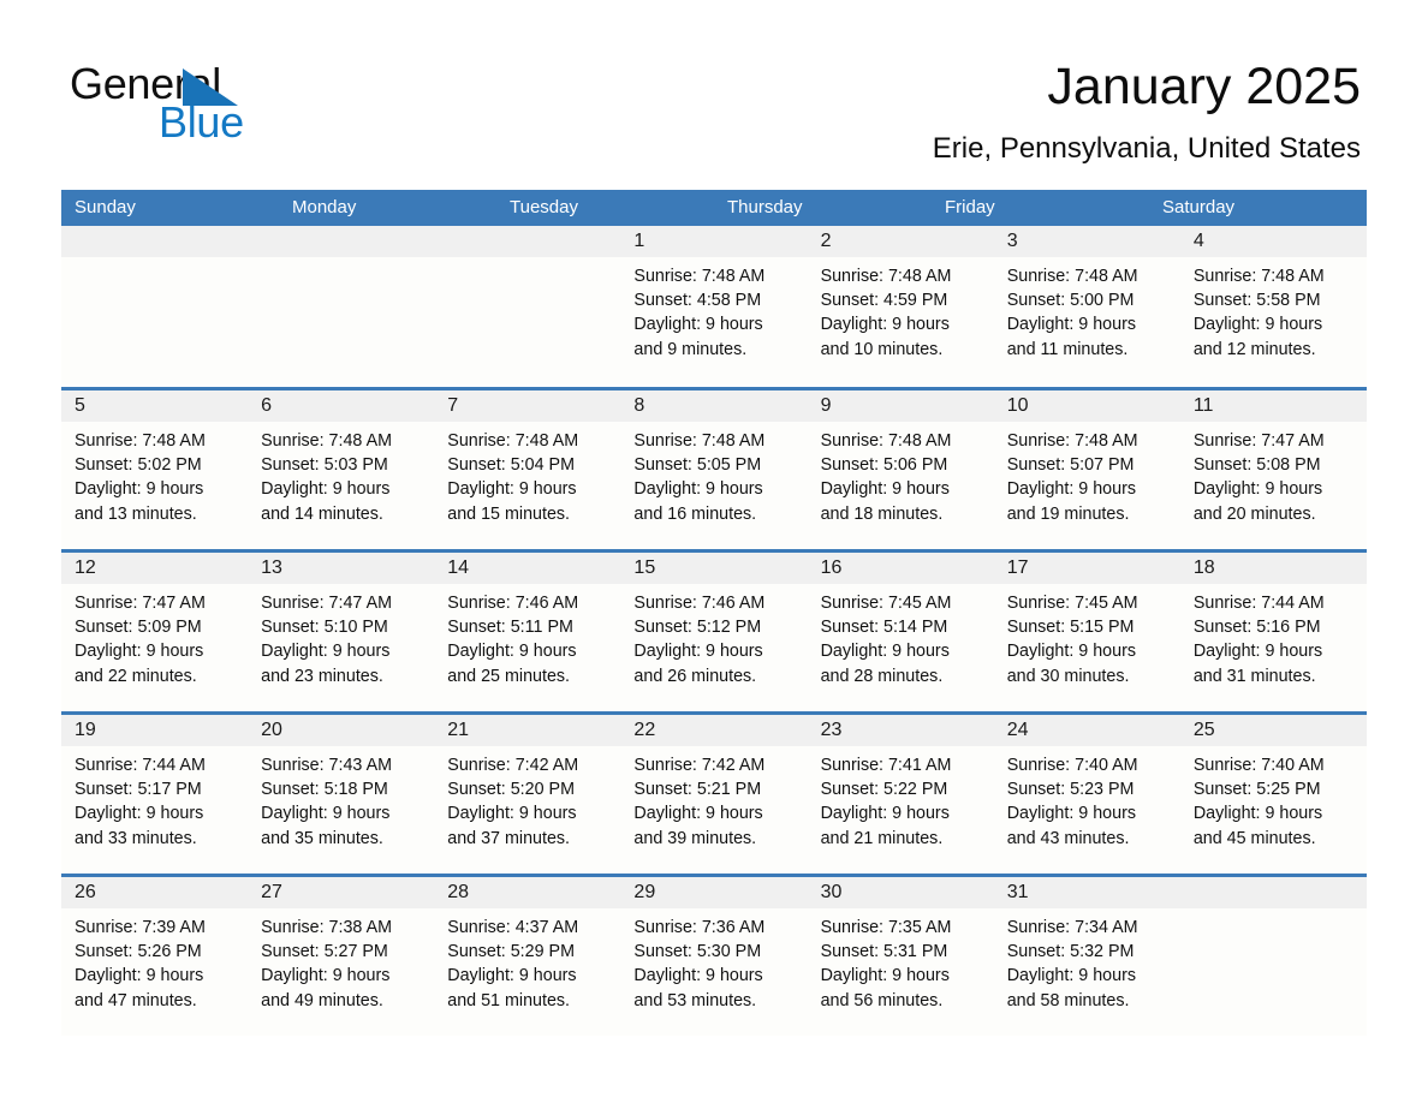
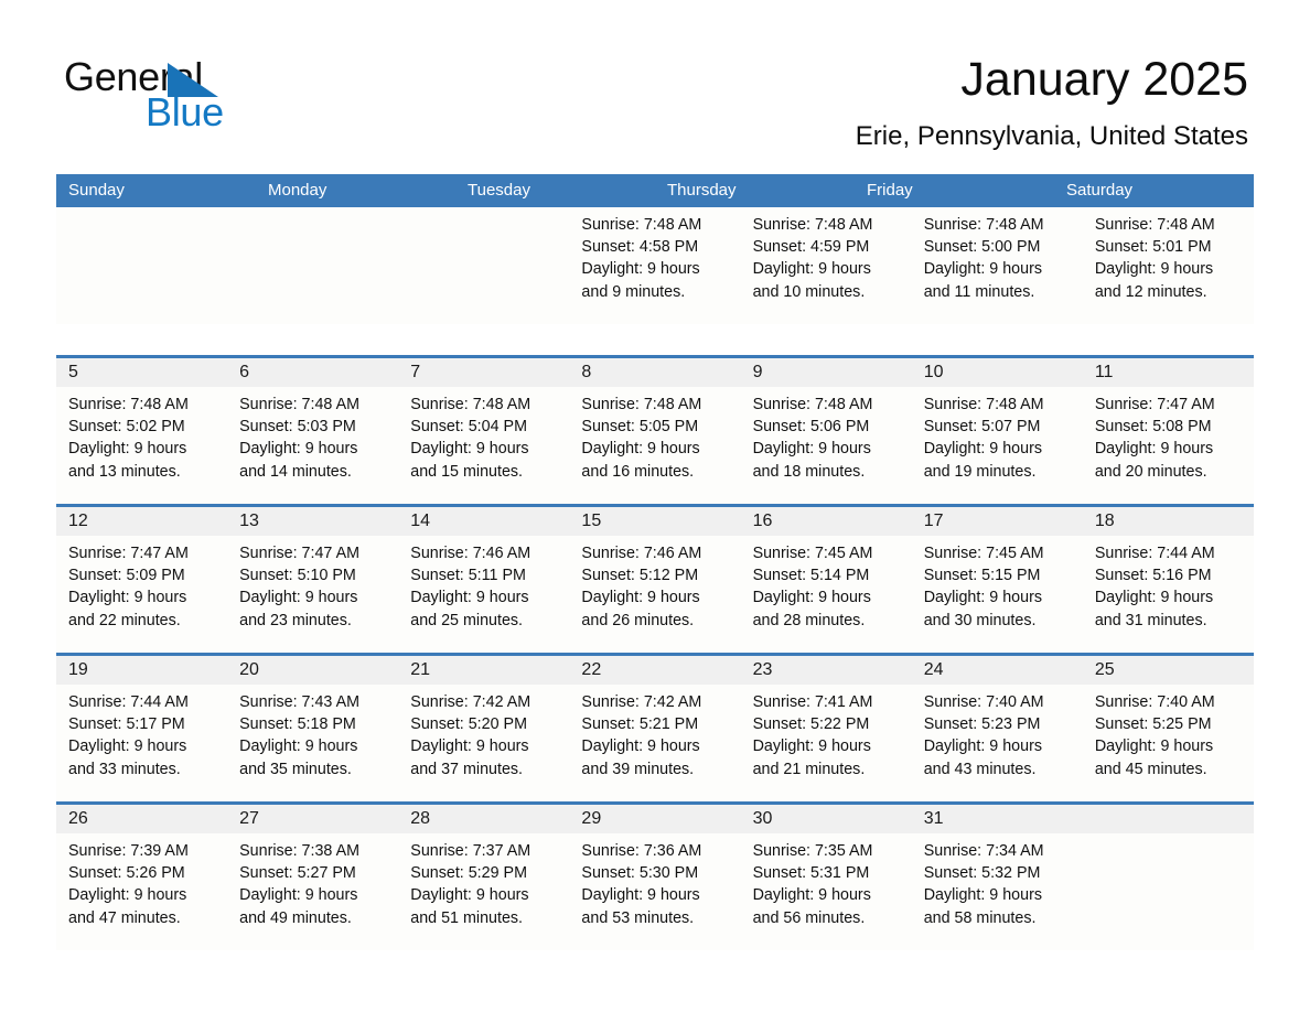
  Generl
  Blue
  January 2025
  Erie, Pennsylvania, United States
  Sunday
  Monday
  Tuesday
  Thursday
  Friday
  Saturday
- 1
- 2
- 3
- 4
  Sunrise: 7:48 AM
  Sunset: 4:58 PM
  Daylight: 9 hours
  and 9 minutes.
  Sunrise: 7:48 AM
  Sunset: 4:59 PM
  Daylight: 9 hours
  and 10 minutes.
  Sunrise: 7:48 AM
  Sunset: 5:00 PM
  Daylight: 9 hours
  and 11 minutes.
  Sunrise: 7:48 AM
- Sunset: 5:58 PM
+ Sunset: 5:01 PM
  Daylight: 9 hours
  and 12 minutes.
  5
  6
  7
  8
  9
  10
  11
  Sunrise: 7:48 AM
  Sunset: 5:02 PM
  Daylight: 9 hours
  and 13 minutes.
  Sunrise: 7:48 AM
  Sunset: 5:03 PM
  Daylight: 9 hours
  and 14 minutes.
  Sunrise: 7:48 AM
  Sunset: 5:04 PM
  Daylight: 9 hours
  and 15 minutes.
  Sunrise: 7:48 AM
  Sunset: 5:05 PM
  Daylight: 9 hours
  and 16 minutes.
  Sunrise: 7:48 AM
  Sunset: 5:06 PM
  Daylight: 9 hours
  and 18 minutes.
  Sunrise: 7:48 AM
  Sunset: 5:07 PM
  Daylight: 9 hours
  and 19 minutes.
  Sunrise: 7:47 AM
  Sunset: 5:08 PM
  Daylight: 9 hours
  and 20 minutes.
  12
  13
  14
  15
  16
  17
  18
  Sunrise: 7:47 AM
  Sunset: 5:09 PM
  Daylight: 9 hours
  and 22 minutes.
  Sunrise: 7:47 AM
  Sunset: 5:10 PM
  Daylight: 9 hours
  and 23 minutes.
  Sunrise: 7:46 AM
  Sunset: 5:11 PM
  Daylight: 9 hours
  and 25 minutes.
  Sunrise: 7:46 AM
  Sunset: 5:12 PM
  Daylight: 9 hours
  and 26 minutes.
  Sunrise: 7:45 AM
  Sunset: 5:14 PM
  Daylight: 9 hours
  and 28 minutes.
  Sunrise: 7:45 AM
  Sunset: 5:15 PM
  Daylight: 9 hours
  and 30 minutes.
  Sunrise: 7:44 AM
  Sunset: 5:16 PM
  Daylight: 9 hours
  and 31 minutes.
  19
  20
  21
  22
  23
  24
  25
  Sunrise: 7:44 AM
  Sunset: 5:17 PM
  Daylight: 9 hours
  and 33 minutes.
  Sunrise: 7:43 AM
  Sunset: 5:18 PM
  Daylight: 9 hours
  and 35 minutes.
  Sunrise: 7:42 AM
  Sunset: 5:20 PM
  Daylight: 9 hours
  and 37 minutes.
  Sunrise: 7:42 AM
  Sunset: 5:21 PM
  Daylight: 9 hours
  and 39 minutes.
  Sunrise: 7:41 AM
  Sunset: 5:22 PM
  Daylight: 9 hours
  and 21 minutes.
  Sunrise: 7:40 AM
  Sunset: 5:23 PM
  Daylight: 9 hours
  and 43 minutes.
  Sunrise: 7:40 AM
  Sunset: 5:25 PM
  Daylight: 9 hours
  and 45 minutes.
  26
  27
  28
  29
  30
  31
  Sunrise: 7:39 AM
  Sunset: 5:26 PM
  Daylight: 9 hours
  and 47 minutes.
  Sunrise: 7:38 AM
  Sunset: 5:27 PM
  Daylight: 9 hours
  and 49 minutes.
- Sunrise: 4:37 AM
+ Sunrise: 7:37 AM
  Sunset: 5:29 PM
  Daylight: 9 hours
  and 51 minutes.
  Sunrise: 7:36 AM
  Sunset: 5:30 PM
  Daylight: 9 hours
  and 53 minutes.
  Sunrise: 7:35 AM
  Sunset: 5:31 PM
  Daylight: 9 hours
  and 56 minutes.
  Sunrise: 7:34 AM
  Sunset: 5:32 PM
  Daylight: 9 hours
  and 58 minutes.
